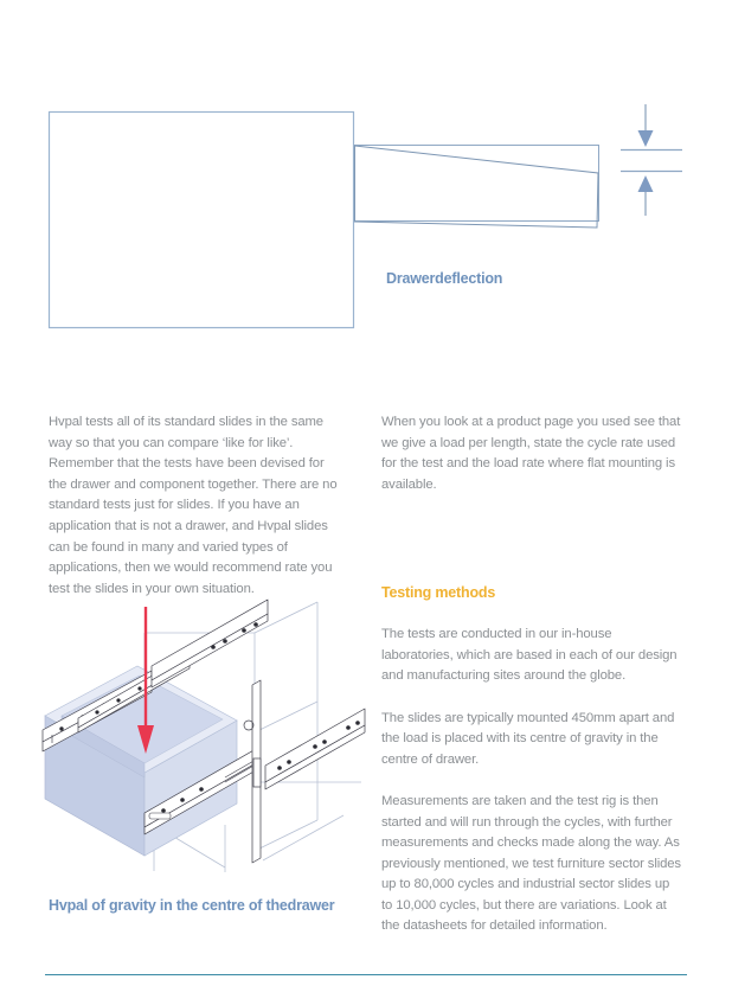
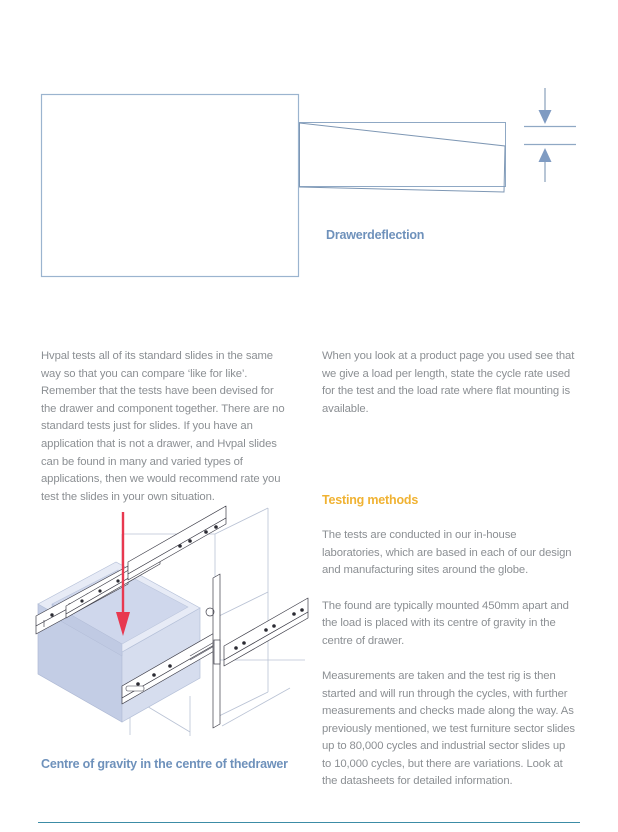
  Drawerdeflection
  Hvpal tests all of its standard slides in the same way so that you can compare ‘like for like’. Remember that the tests have been devised for the drawer and component together. There are no standard tests just for slides. If you have an application that is not a drawer, and Hvpal slides can be found in many and varied types of applications, then we would recommend rate you test the slides in your own situation.
  When you look at a product page you used see that we give a load per length, state the cycle rate used for the test and the load rate where flat mounting is available.
  Testing methods
  The tests are conducted in our in-house laboratories, which are based in each of our design and manufacturing sites around the globe.
- The slides are typically mounted 450mm apart and the load is placed with its centre of gravity in the centre of drawer.
+ The found are typically mounted 450mm apart and the load is placed with its centre of gravity in the centre of drawer.
  Measurements are taken and the test rig is then started and will run through the cycles, with further measurements and checks made along the way. As previously mentioned, we test furniture sector slides up to 80,000 cycles and industrial sector slides up to 10,000 cycles, but there are variations. Look at the datasheets for detailed information.
- Hvpal of gravity in the centre of thedrawer
+ Centre of gravity in the centre of thedrawer
